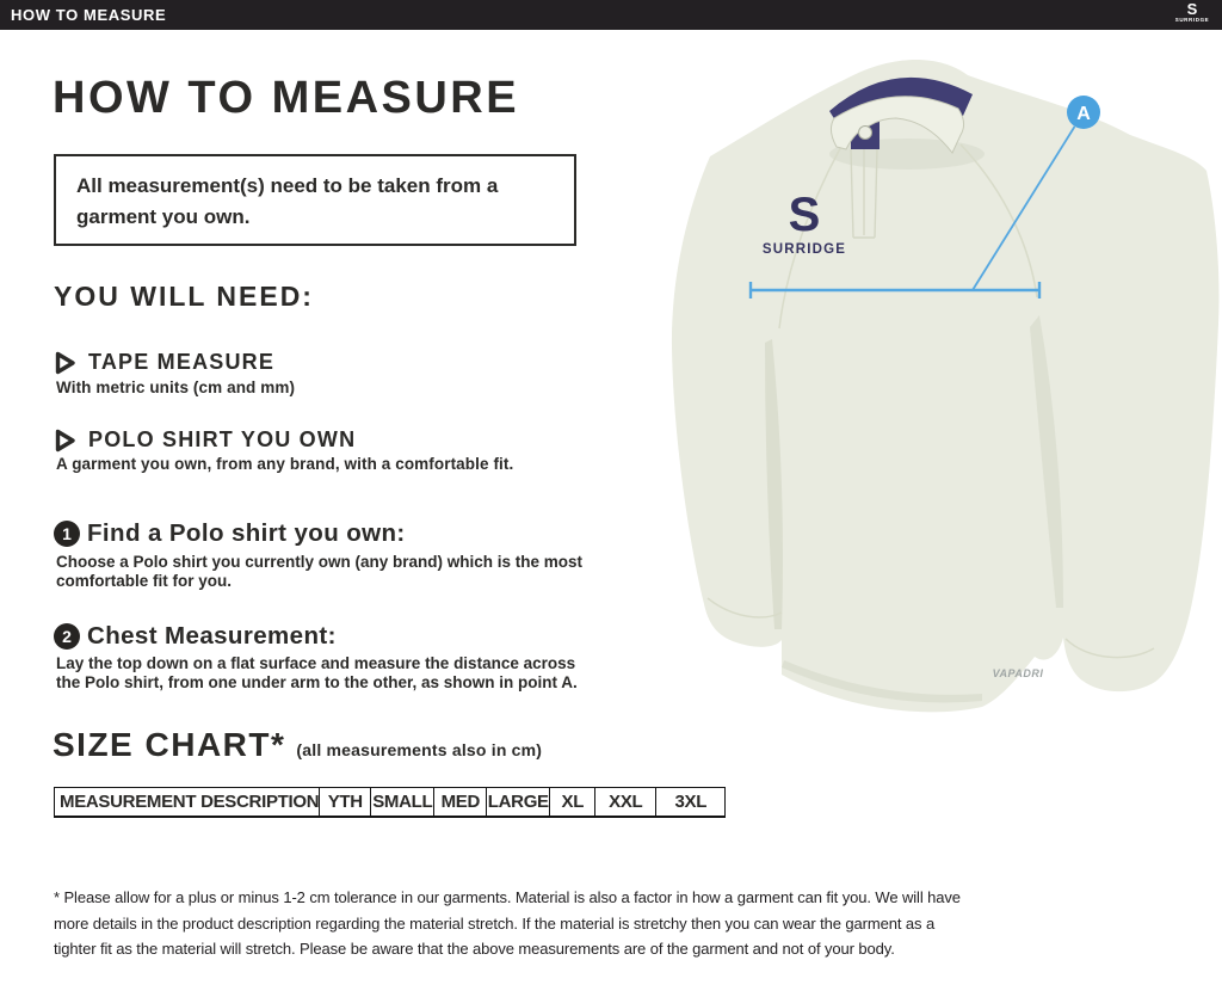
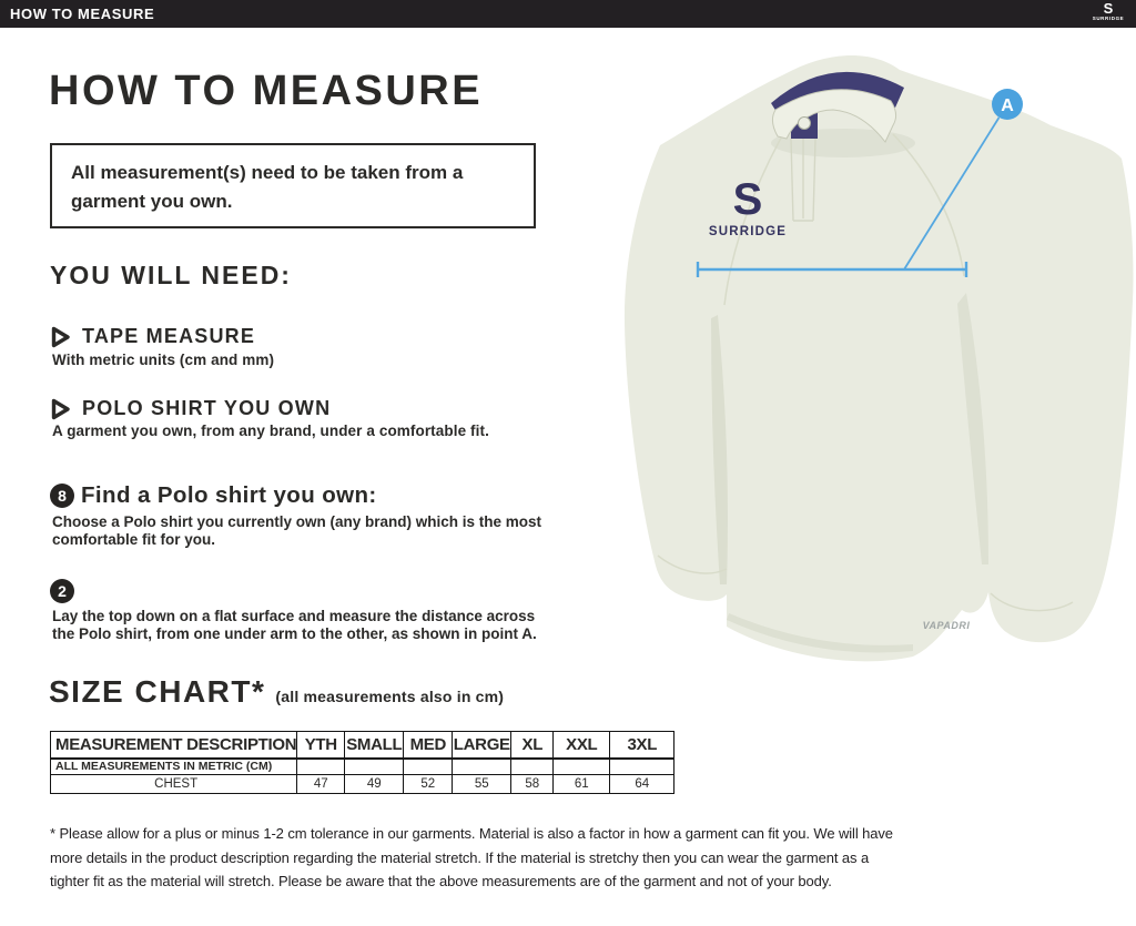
  HOW TO MEASURE
  S
  HOW TO MEASURE
  All measurement(s) need to be taken from a
  garment you own.
  YOU WILL NEED:
  TAPE MEASURE
  With metric units (cm and mm)
  POLO SHIRT YOU OWN
- A garment you own, from any brand, with a comfortable fit.
+ A garment you own, from any brand, under a comfortable fit.
- 1
+ 8
  Find a Polo shirt you own:
  Choose a Polo shirt you currently own (any brand) which is the most
  comfortable fit for you.
  2
- Chest Measurement:
  Lay the top down on a flat surface and measure the distance across
  the Polo shirt, from one under arm to the other, as shown in point A.
  SIZE CHART*
  (all measurements also in cm)
  MEASUREMENT DESCRIPTION	YTH	SMALL	MED	LARGE	XL	XXL	3XL
+ ALL MEASUREMENTS IN METRIC (CM)
+ CHEST	47	49	52	55	58	61	64
  * Please allow for a plus or minus 1-2 cm tolerance in our garments. Material is also a factor in how a garment can fit you. We will have
  more details in the product description regarding the material stretch. If the material is stretchy then you can wear the garment as a
  tighter fit as the material will stretch. Please be aware that the above measurements are of the garment and not of your body.
  S
  SURRIDGE
  VAPADRI
  A
